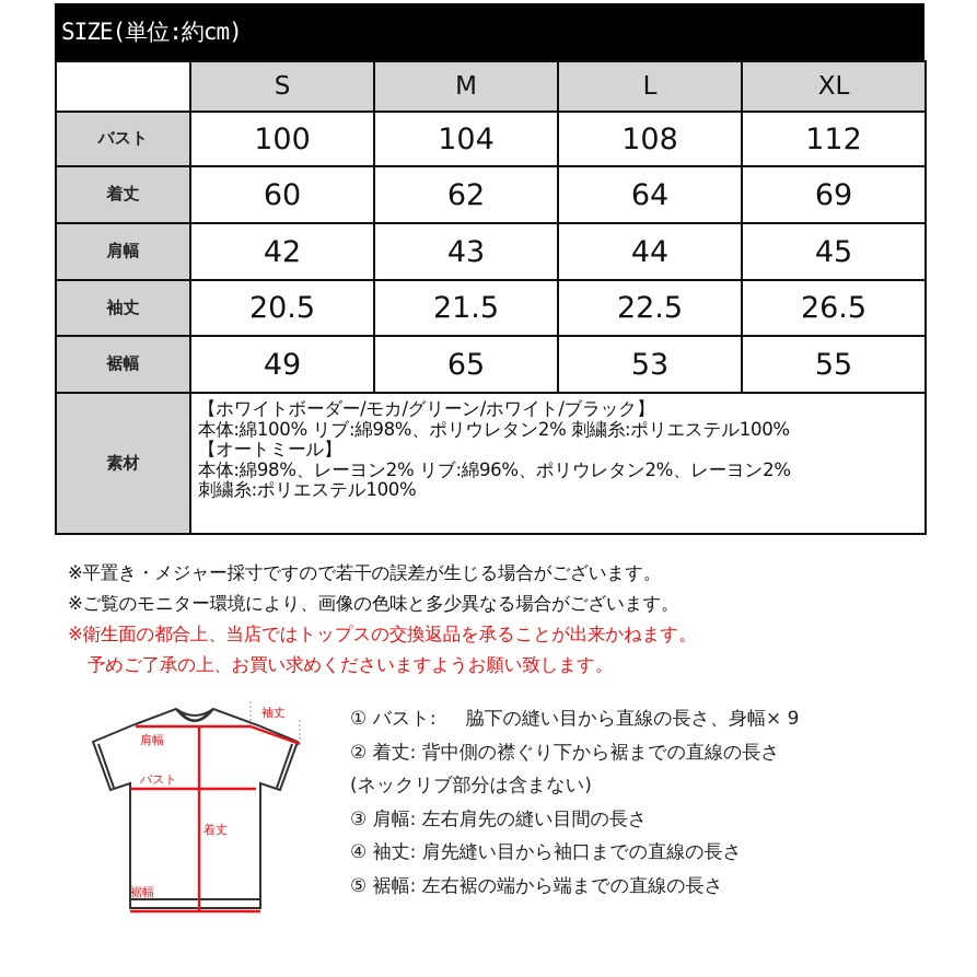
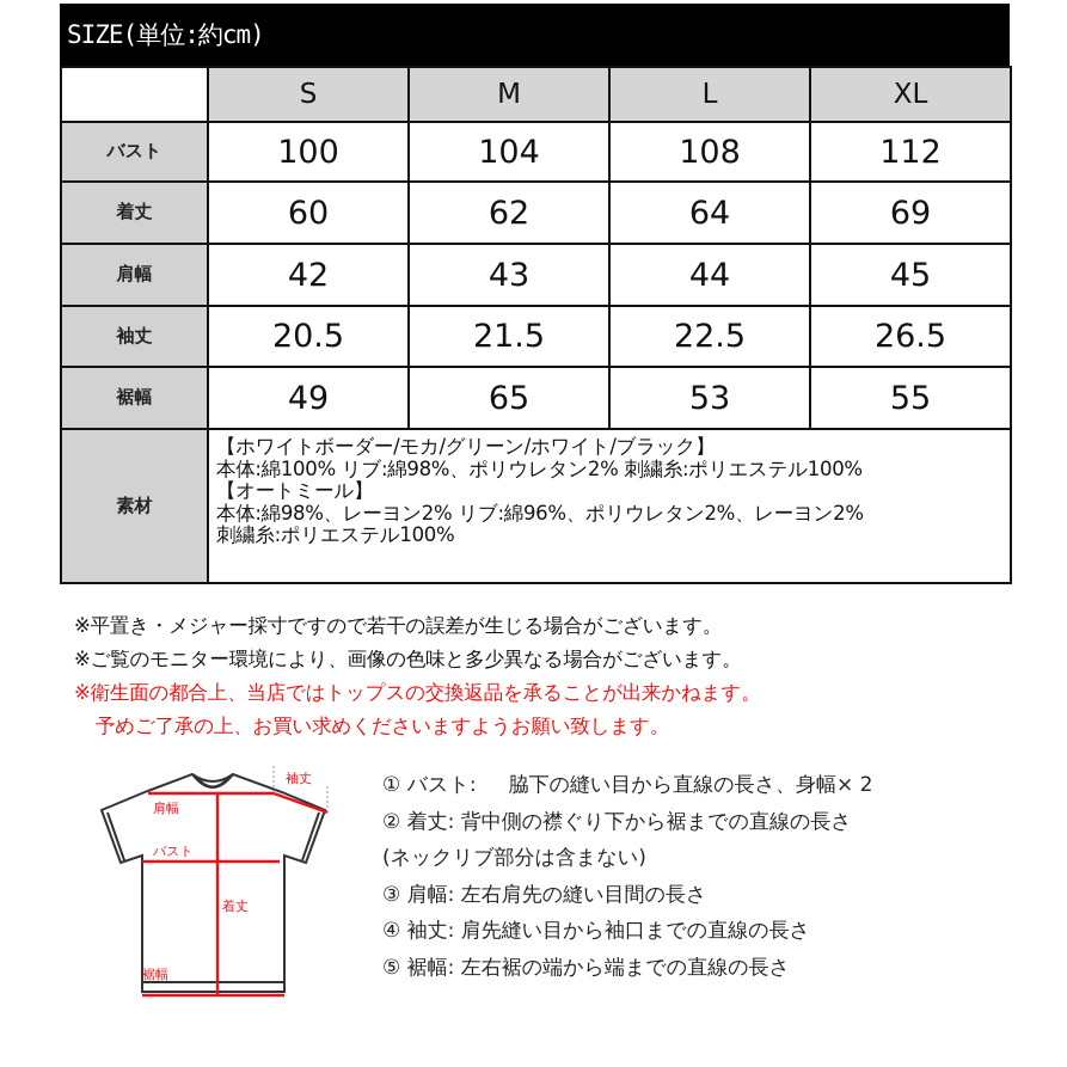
  SIZE(単位:約cm)
  	S	M	L	XL
  バスト	100	104	108	112
  着丈	60	62	64	69
  肩幅	42	43	44	45
  袖丈	20.5	21.5	22.5	26.5
  裾幅	49	65	53	55
  素材	【ホワイトボーダー/モカ/グリーン/ホワイト/ブラック】 本体:綿100% リブ:綿98%、ポリウレタン2% 刺繍糸:ポリエステル100% 【オートミール】 本体:綿98%、レーヨン2% リブ:綿96%、ポリウレタン2%、レーヨン2% 刺繍糸:ポリエステル100%
  ※平置き・メジャー採寸ですので若干の誤差が生じる場合がございます。
  ※ご覧のモニター環境により、画像の色味と多少異なる場合がございます。
  ※衛生面の都合上、当店ではトップスの交換返品を承ることが出来かねます。
  予めご了承の上、お買い求めくださいますようお願い致します。
  肩幅
  袖丈
  バスト
  着丈
  裾幅
- ① バスト: 脇下の縫い目から直線の長さ、身幅× 9
+ ① バスト: 脇下の縫い目から直線の長さ、身幅× 2
  ② 着丈: 背中側の襟ぐり下から裾までの直線の長さ
  (ネックリブ部分は含まない)
  ③ 肩幅: 左右肩先の縫い目間の長さ
  ④ 袖丈: 肩先縫い目から袖口までの直線の長さ
  ⑤ 裾幅: 左右裾の端から端までの直線の長さ
